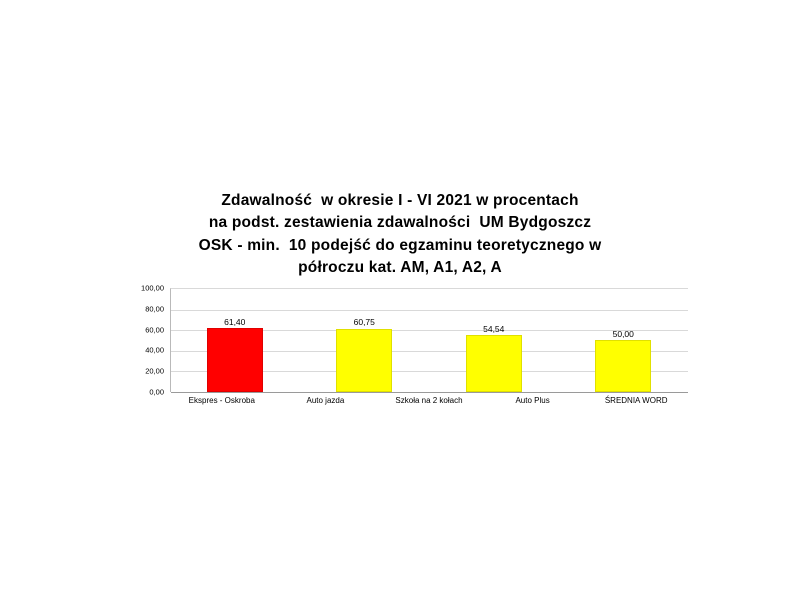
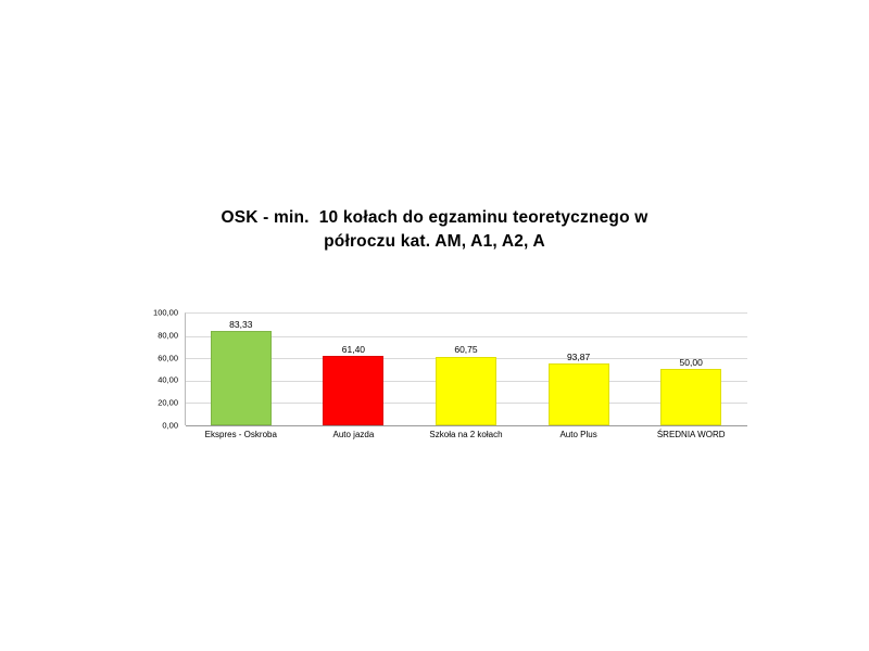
- Zdawalność w okresie I - VI 2021 w procentach
- na podst. zestawienia zdawalności UM Bydgoszcz
- OSK - min. 10 podejść do egzaminu teoretycznego w
+ OSK - min. 10 kołach do egzaminu teoretycznego w
  półroczu kat. AM, A1, A2, A
  100,00
  80,00
  60,00
  40,00
  20,00
  0,00
+ 83,33
  61,40
  60,75
- 54,54
+ 93,87
  50,00
  Ekspres - Oskroba
  Auto jazda
  Szkoła na 2 kołach
  Auto Plus
  ŚREDNIA WORD
